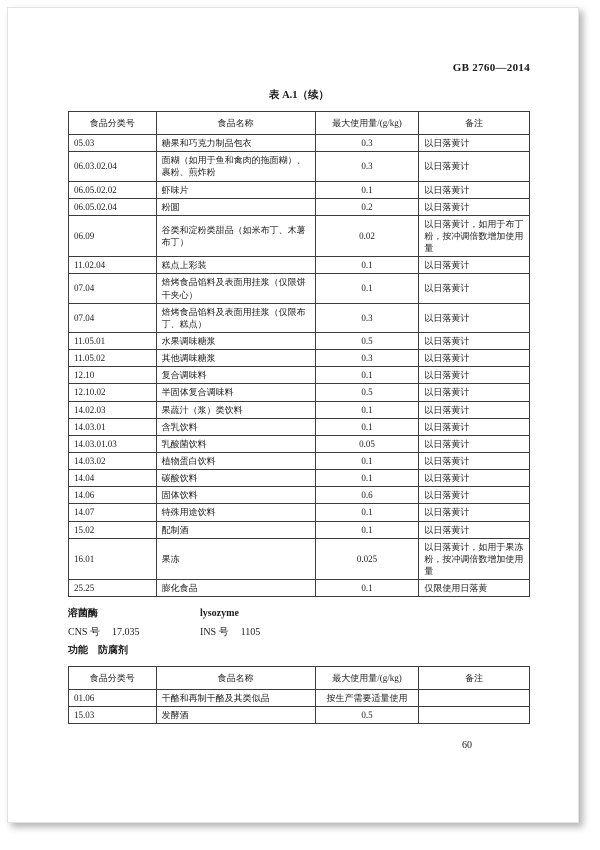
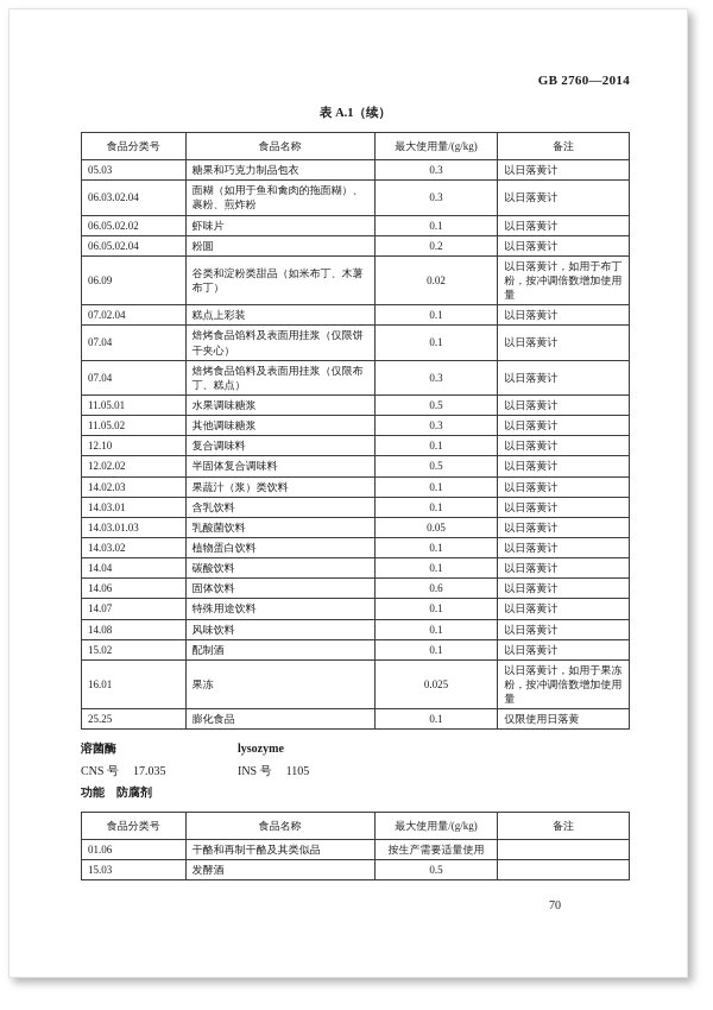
  GB 2760—2014
  表 A.1（续）
  食品分类号	食品名称	最大使用量/(g/kg)	备注
  05.03	糖果和巧克力制品包衣	0.3	以日落黄计
  06.03.02.04	面糊（如用于鱼和禽肉的拖面糊）、裹粉、煎炸粉	0.3	以日落黄计
  06.05.02.02	虾味片	0.1	以日落黄计
  06.05.02.04	粉圆	0.2	以日落黄计
  06.09	谷类和淀粉类甜品（如米布丁、木薯布丁）	0.02	以日落黄计，如用于布丁粉，按冲调倍数增加使用量
- 11.02.04	糕点上彩装	0.1	以日落黄计
+ 07.02.04	糕点上彩装	0.1	以日落黄计
  07.04	焙烤食品馅料及表面用挂浆（仅限饼干夹心）	0.1	以日落黄计
  07.04	焙烤食品馅料及表面用挂浆（仅限布丁、糕点）	0.3	以日落黄计
  11.05.01	水果调味糖浆	0.5	以日落黄计
  11.05.02	其他调味糖浆	0.3	以日落黄计
  12.10	复合调味料	0.1	以日落黄计
- 12.10.02	半固体复合调味料	0.5	以日落黄计
+ 12.02.02	半固体复合调味料	0.5	以日落黄计
  14.02.03	果蔬汁（浆）类饮料	0.1	以日落黄计
  14.03.01	含乳饮料	0.1	以日落黄计
  14.03.01.03	乳酸菌饮料	0.05	以日落黄计
  14.03.02	植物蛋白饮料	0.1	以日落黄计
  14.04	碳酸饮料	0.1	以日落黄计
  14.06	固体饮料	0.6	以日落黄计
  14.07	特殊用途饮料	0.1	以日落黄计
+ 14.08	风味饮料	0.1	以日落黄计
  15.02	配制酒	0.1	以日落黄计
  16.01	果冻	0.025	以日落黄计，如用于果冻粉，按冲调倍数增加使用量
  25.25	膨化食品	0.1	仅限使用日落黄
  溶菌酶 lysozyme
  CNS 号 17.035 INS 号 1105
  功能 防腐剂
  食品分类号	食品名称	最大使用量/(g/kg)	备注
  01.06	干酪和再制干酪及其类似品	按生产需要适量使用
  15.03	发酵酒	0.5
- 60
+ 70
